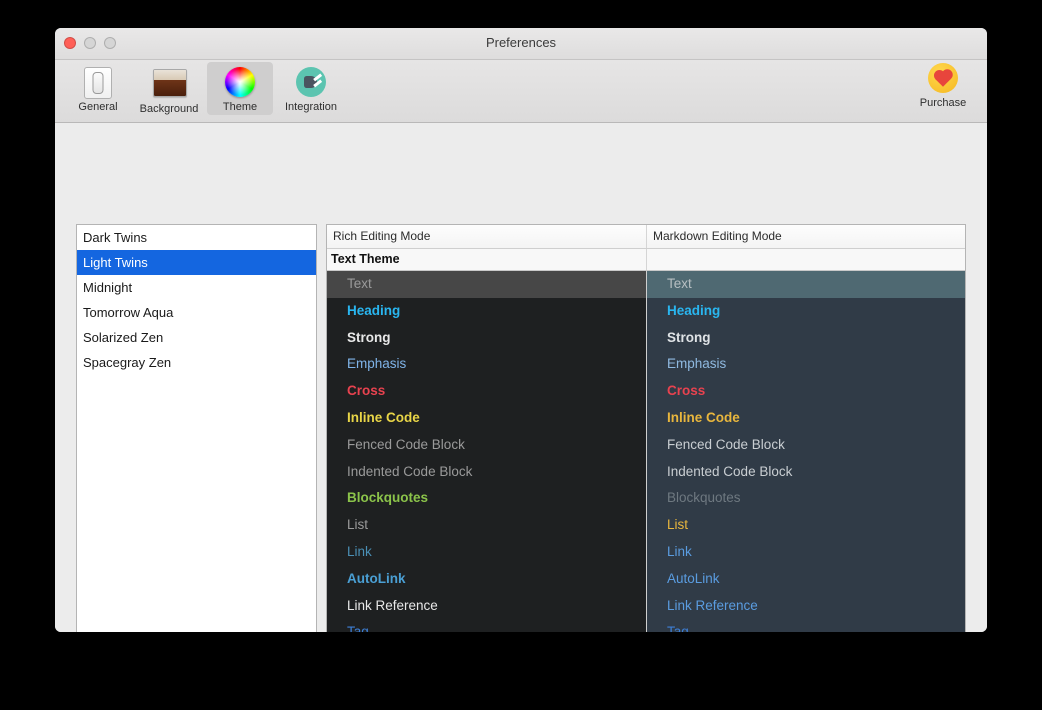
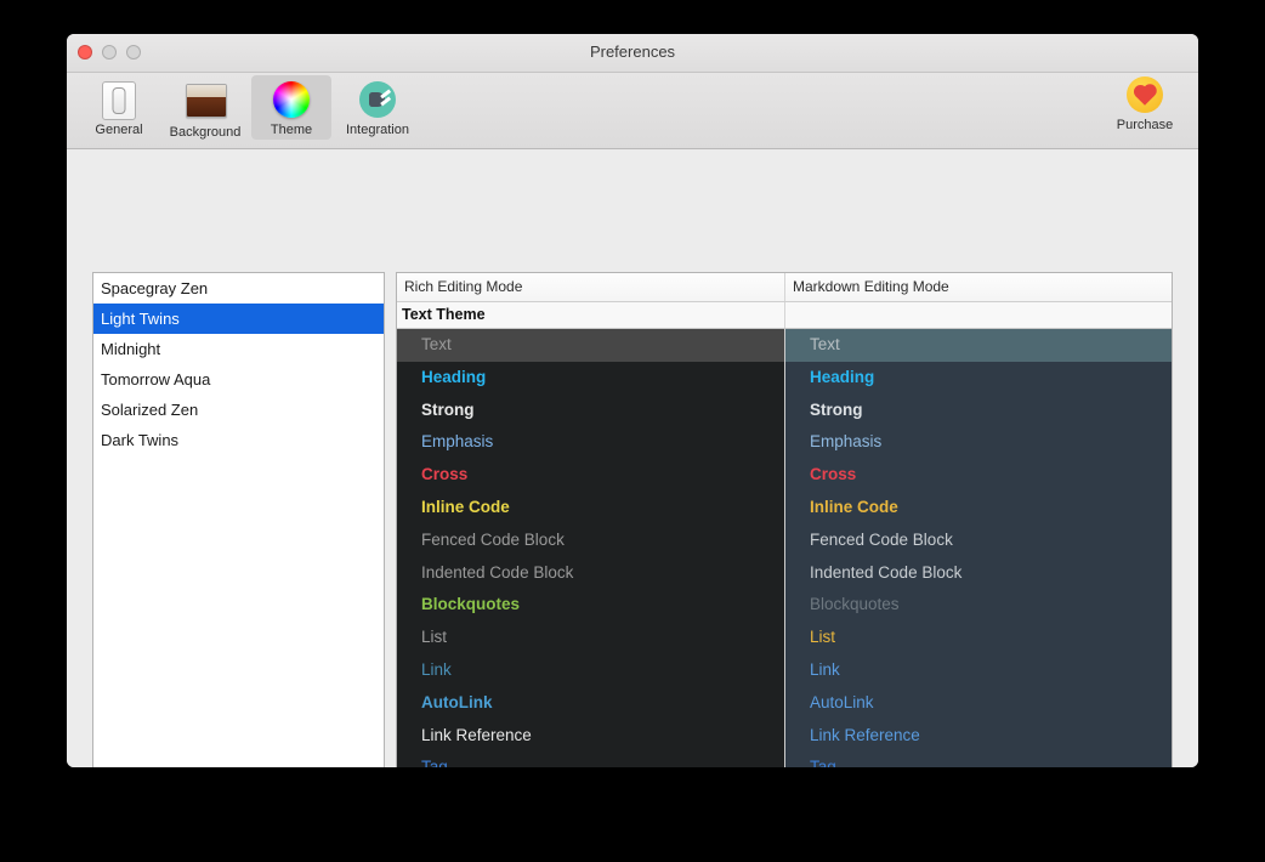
  Preferences
  General
  Background
  Theme
  Integration
  Purchase
- Dark Twins
+ Spacegray Zen
  Light Twins
  Midnight
  Tomorrow Aqua
  Solarized Zen
- Spacegray Zen
+ Dark Twins
  Rich Editing Mode
  Markdown Editing Mode
  Text Theme
  Text
  Heading
  Strong
  Emphasis
  Cross
  Inline Code
  Fenced Code Block
  Indented Code Block
  Blockquotes
  List
  Link
  AutoLink
  Link Reference
  Tag
  Text
  Heading
  Strong
  Emphasis
  Cross
  Inline Code
  Fenced Code Block
  Indented Code Block
  Blockquotes
  List
  Link
  AutoLink
  Link Reference
  Tag
